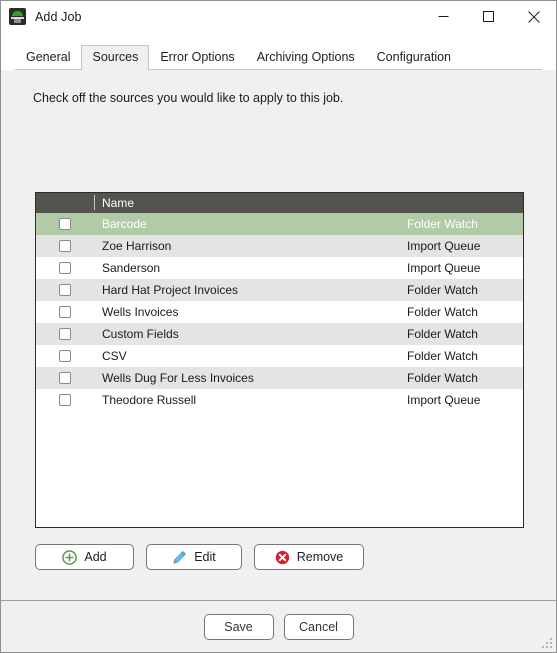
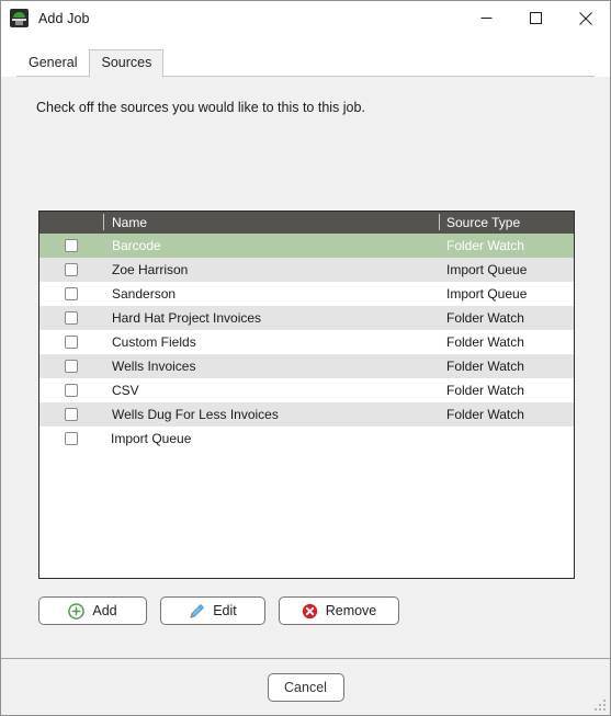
  Add Job
  General
  Sources
- Error Options
- Archiving Options
- Configuration
- Check off the sources you would like to apply to this job.
+ Check off the sources you would like to this to this job.
  Name
+ Source Type
  Barcode
  Folder Watch
  Zoe Harrison
  Import Queue
  Sanderson
  Import Queue
  Hard Hat Project Invoices
  Folder Watch
- Wells Invoices
+ Custom Fields
  Folder Watch
- Custom Fields
+ Wells Invoices
  Folder Watch
  CSV
  Folder Watch
  Wells Dug For Less Invoices
  Folder Watch
- Theodore Russell
  Import Queue
  Add
  Edit
  Remove
- Save
  Cancel
